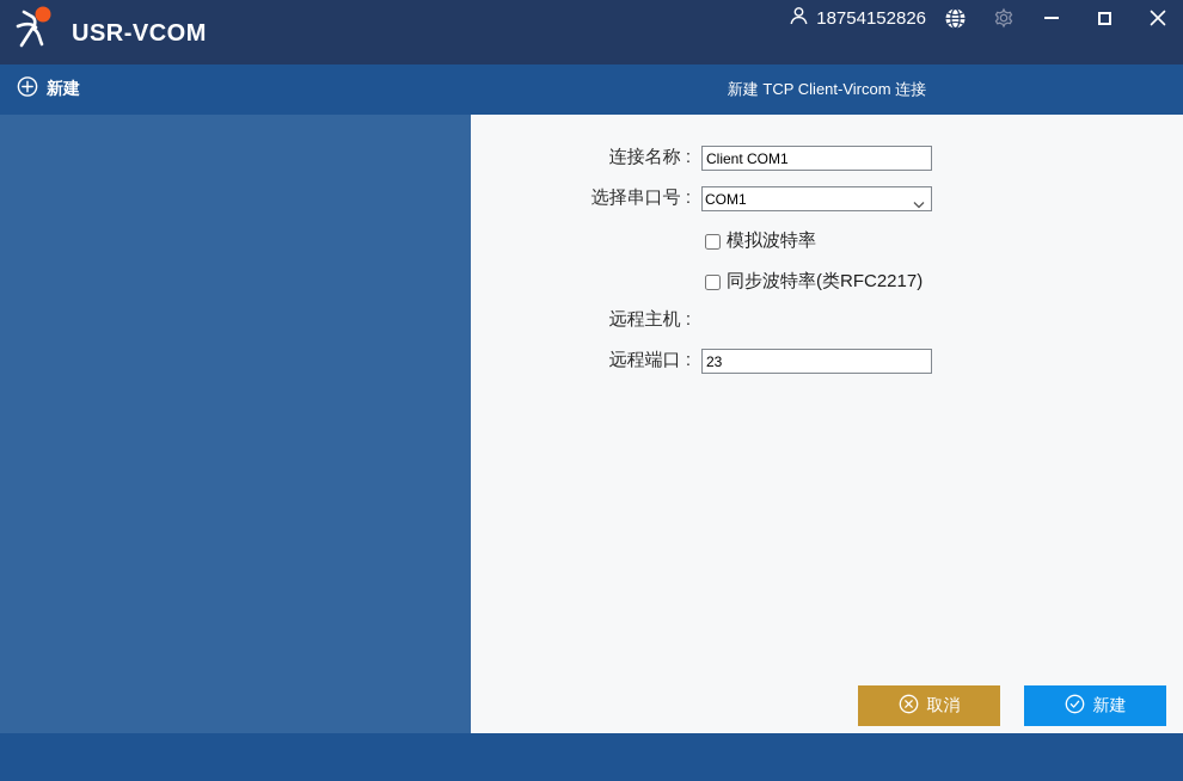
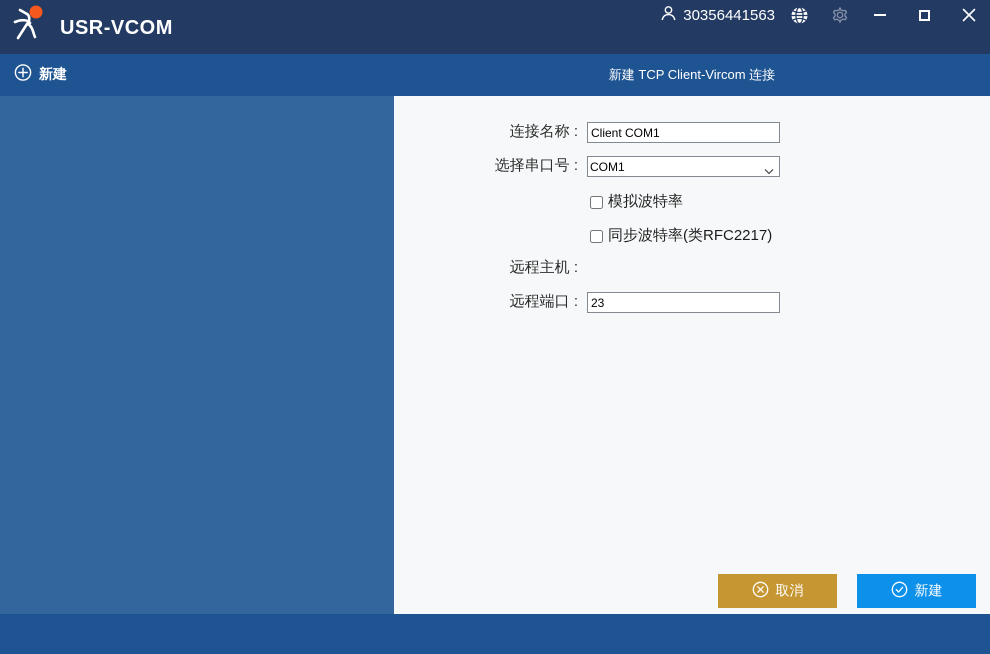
  USR-VCOM
- 18754152826
+ 30356441563
  新建
  新建 TCP Client-Vircom 连接
  连接名称 :
  Client COM1
  选择串口号 :
  COM1
  模拟波特率
  同步波特率(类RFC2217)
  远程主机 :
  远程端口 :
  23
  取消
  新建
